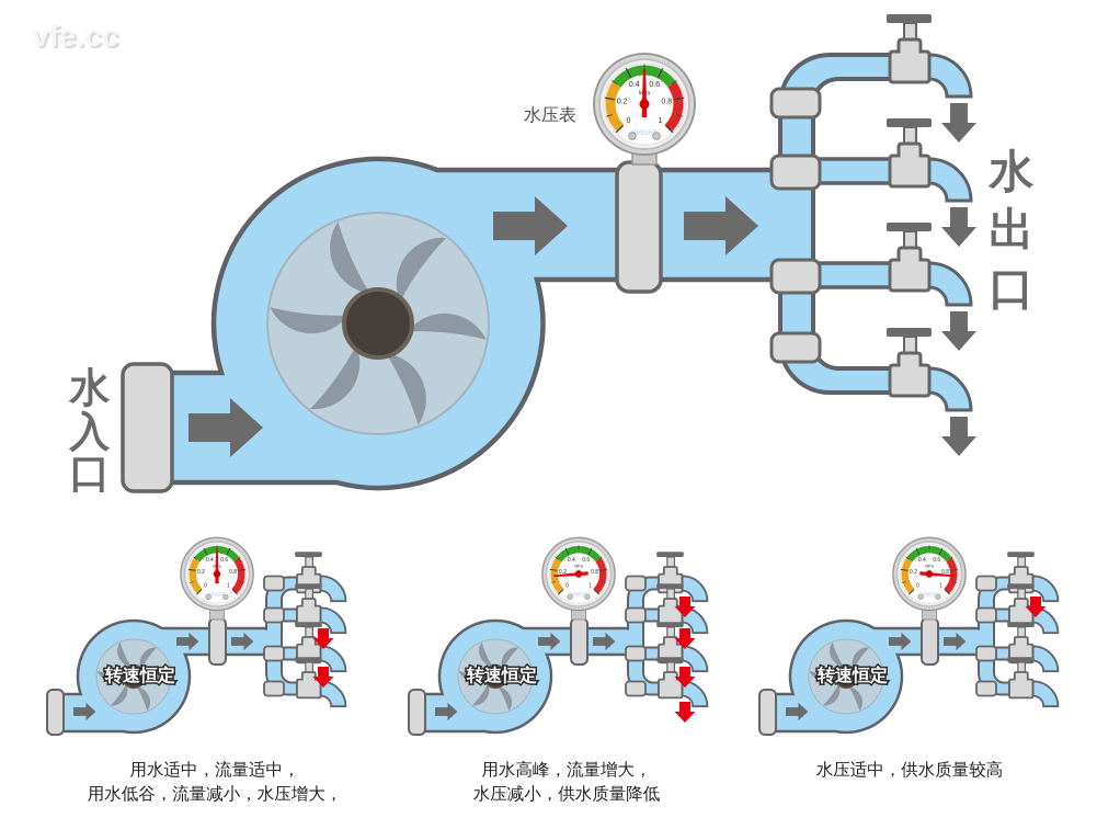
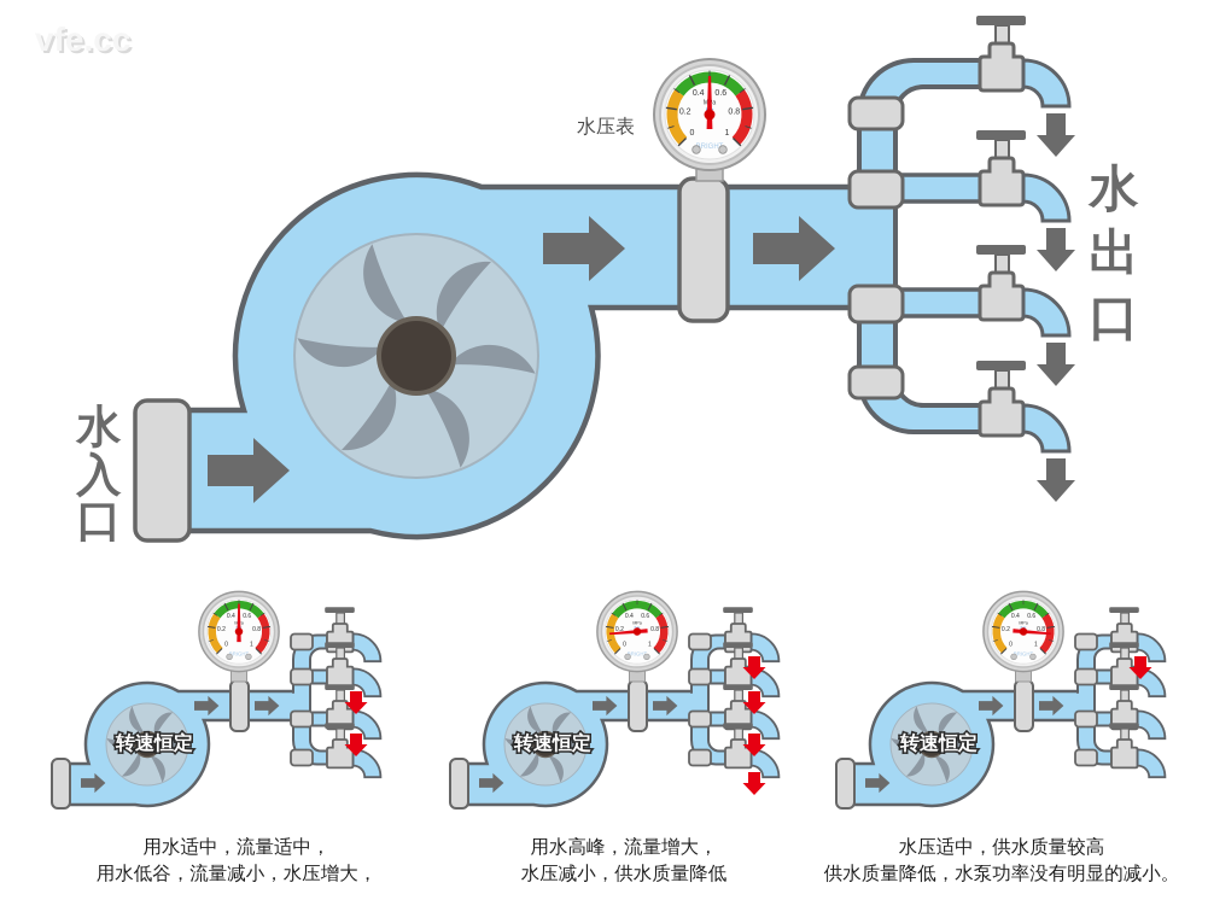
  vfe.cc
  水压表
  水
  入
  口
  水
  出
  口
  用水适中，流量适中，
  用水低谷，流量减小，水压增大，
  用水高峰，流量增大，
  水压减小，供水质量降低
  水压适中，供水质量较高
+ 供水质量降低，水泵功率没有明显的减小。
